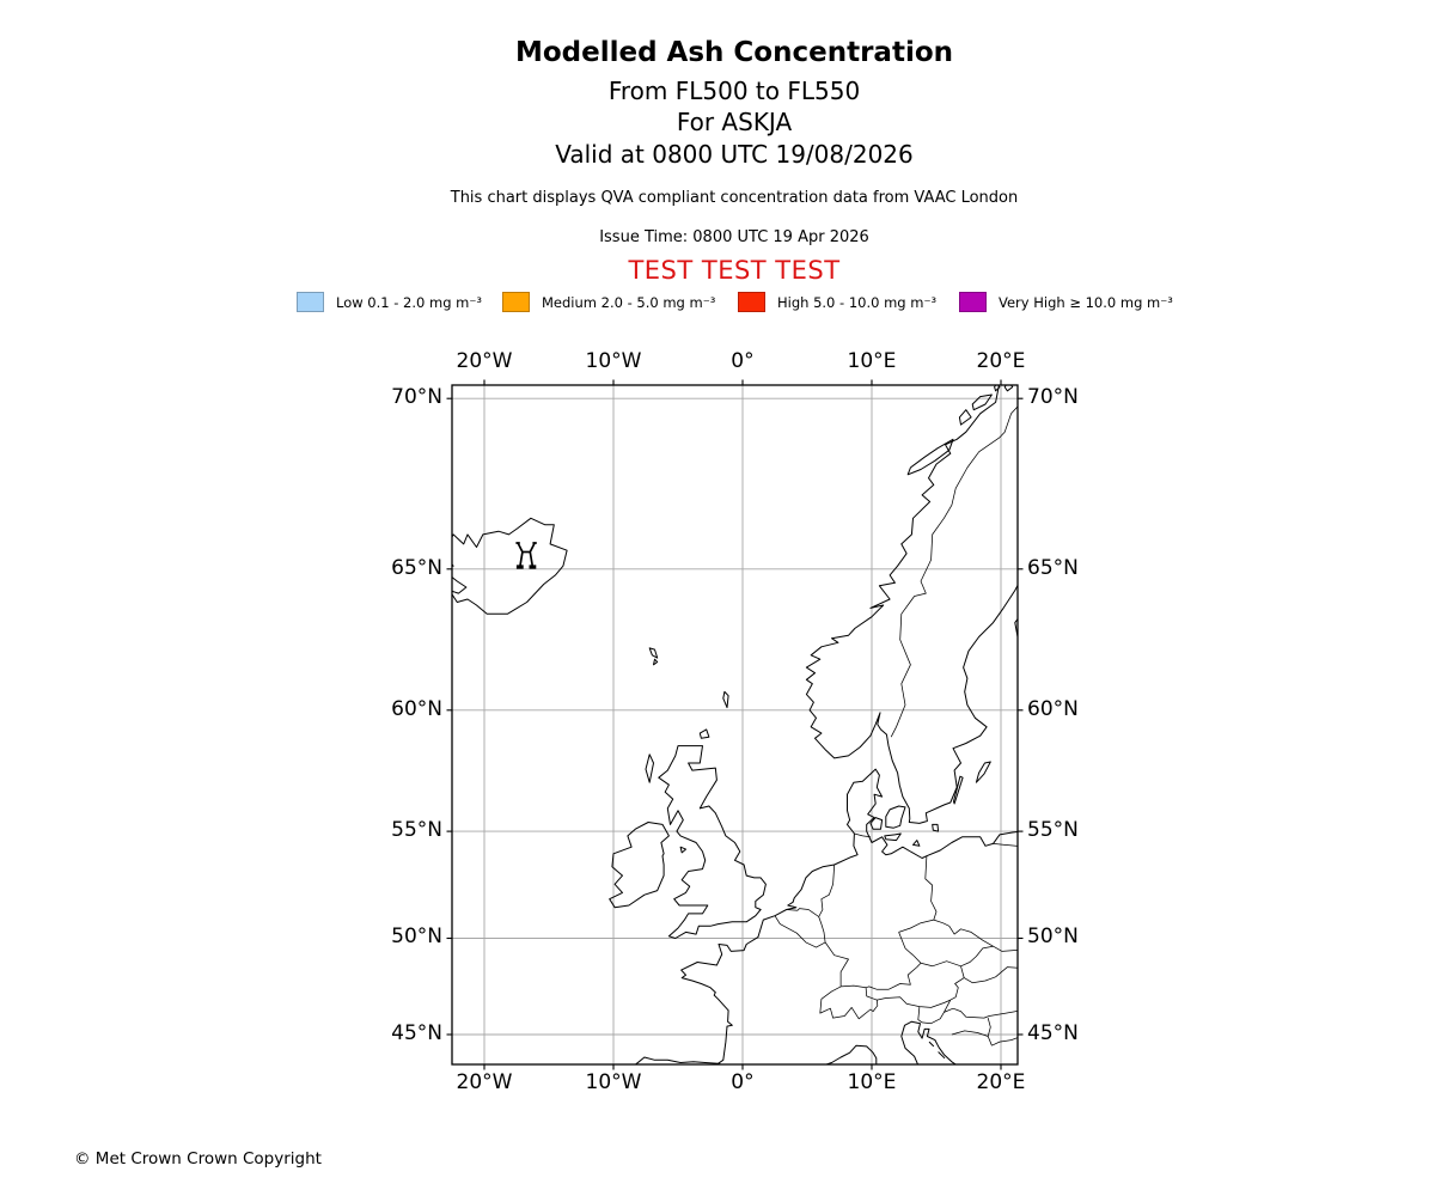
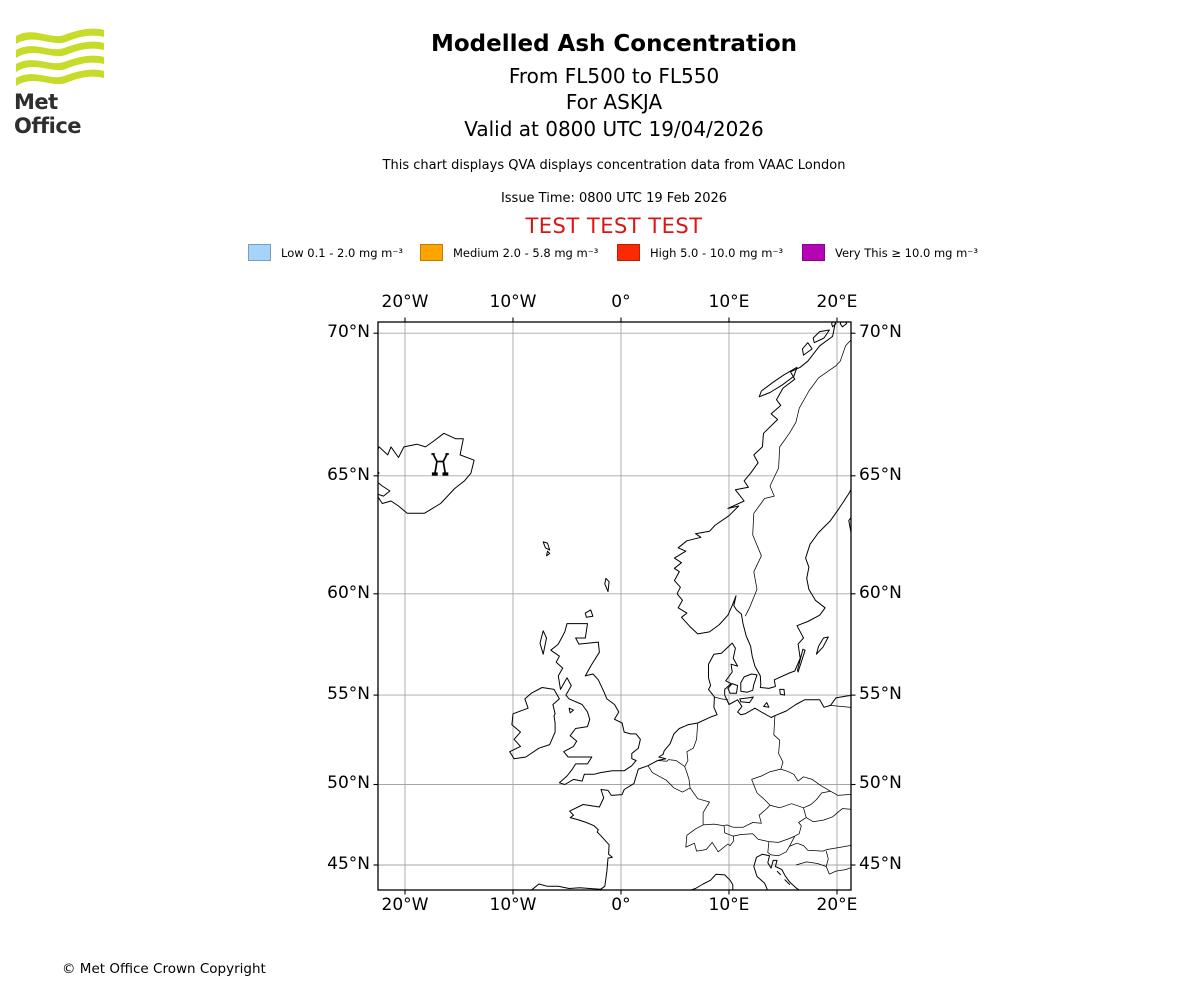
+ Met Office
  Modelled Ash Concentration
  From FL500 to FL550
  For ASKJA
- Valid at 0800 UTC 19/08/2026
+ Valid at 0800 UTC 19/04/2026
- This chart displays QVA compliant concentration data from VAAC London
+ This chart displays QVA displays concentration data from VAAC London
- Issue Time: 0800 UTC 19 Apr 2026
+ Issue Time: 0800 UTC 19 Feb 2026
  TEST TEST TEST
  Low 0.1 - 2.0 mg m⁻³
- Medium 2.0 - 5.0 mg m⁻³
+ Medium 2.0 - 5.8 mg m⁻³
  High 5.0 - 10.0 mg m⁻³
- Very High ≥ 10.0 mg m⁻³
+ Very This ≥ 10.0 mg m⁻³
- © Met Crown Crown Copyright
+ © Met Office Crown Copyright
  20°W
  20°W
  10°W
  10°W
  0°
  0°
  10°E
  10°E
  20°E
  20°E
  70°N
  70°N
  65°N
  65°N
  60°N
  60°N
  55°N
  55°N
  50°N
  50°N
  45°N
  45°N
